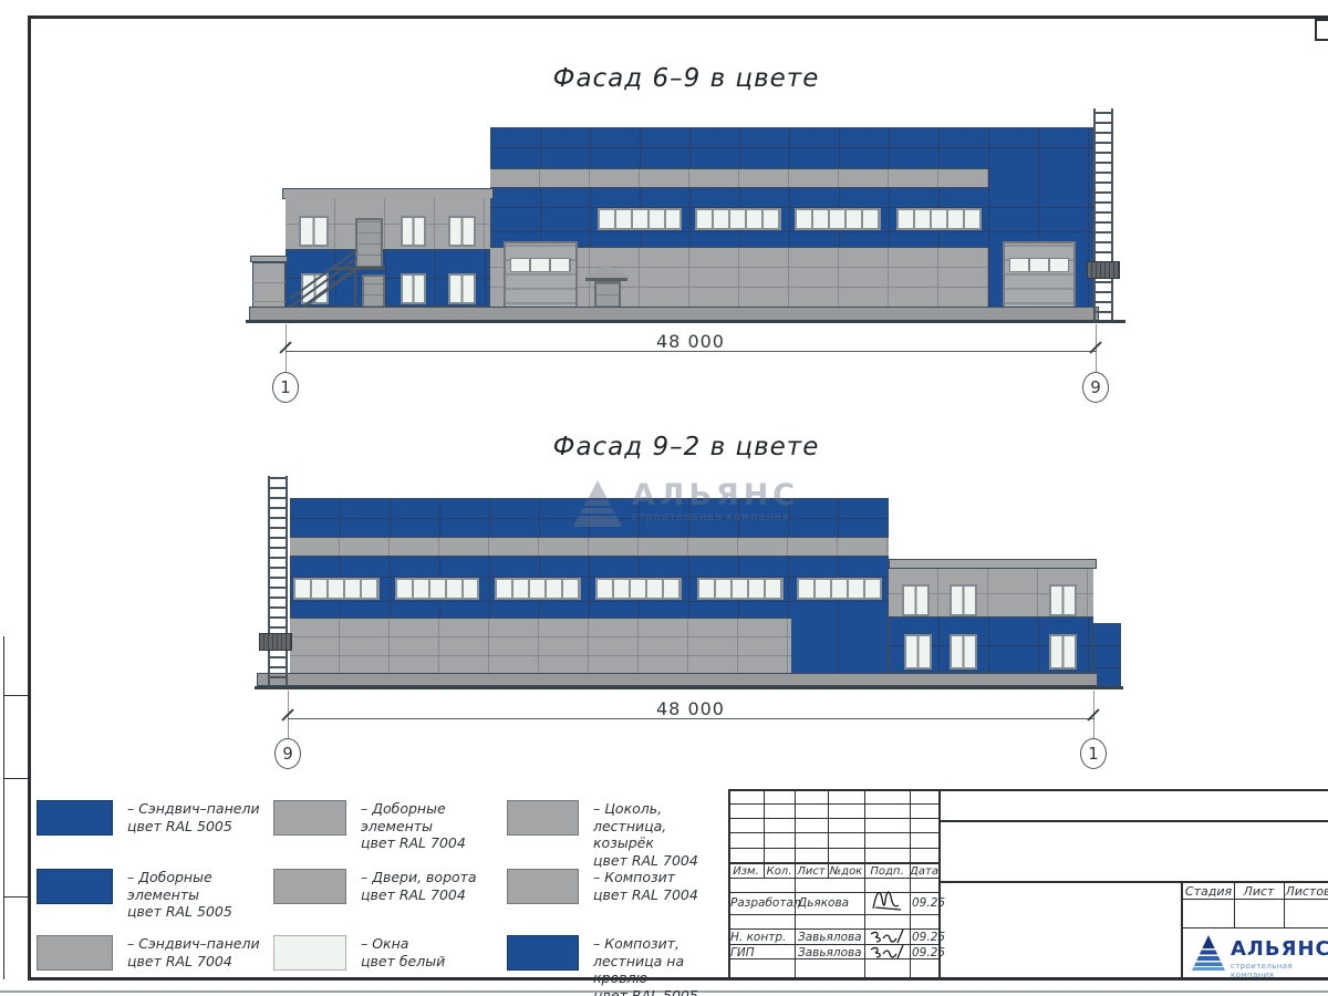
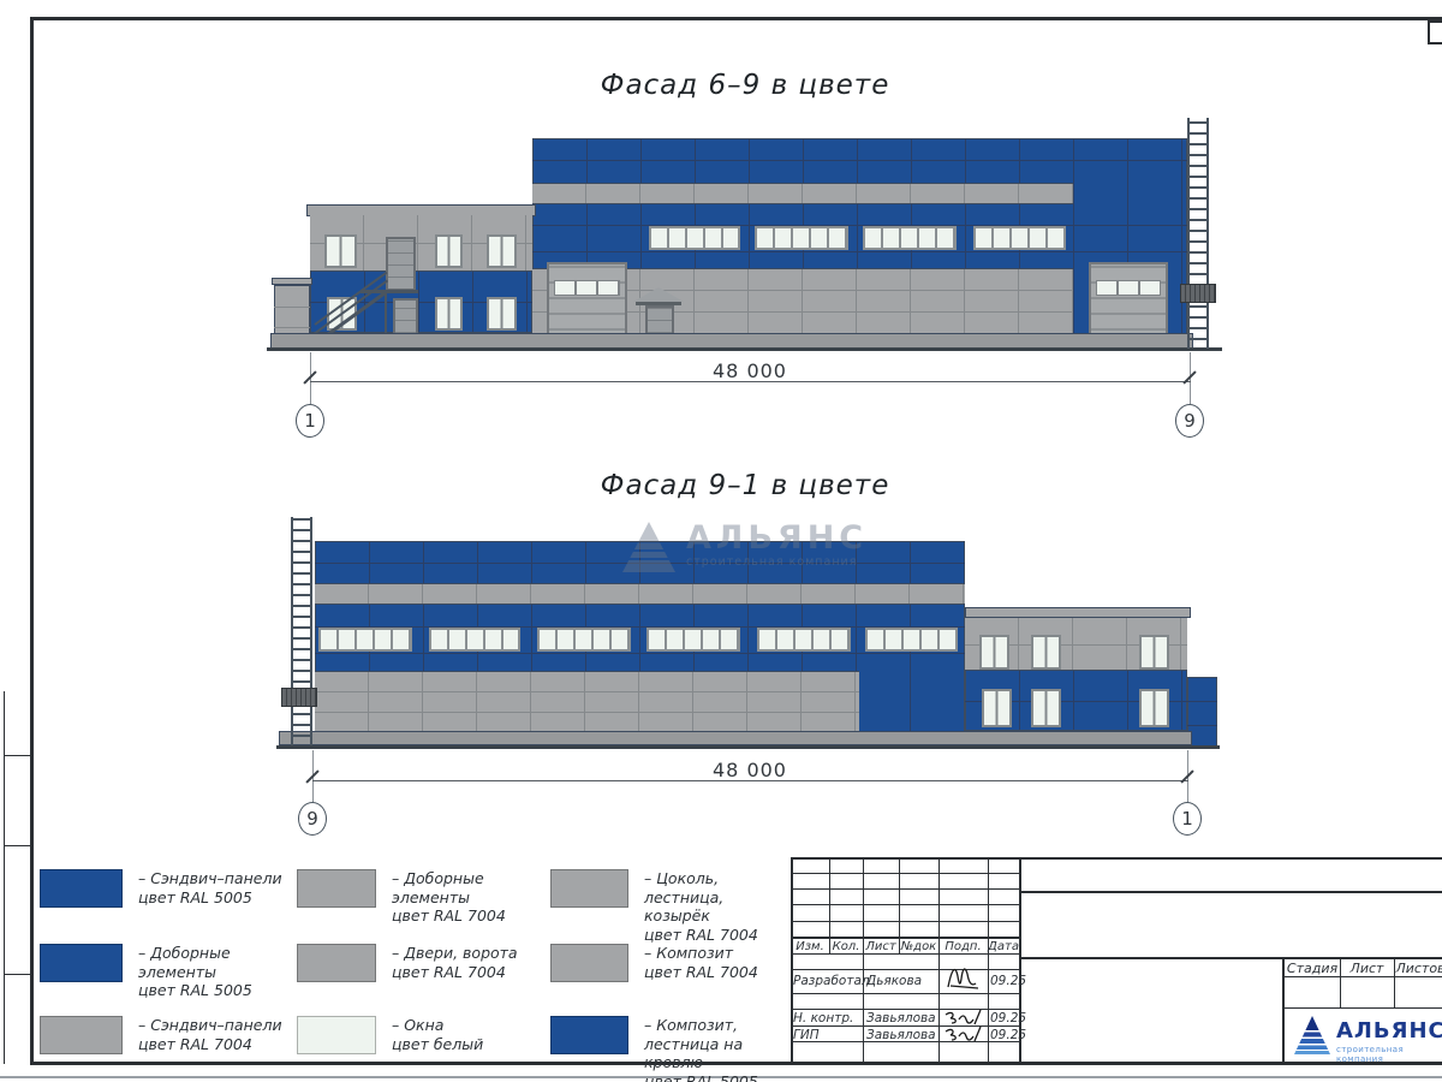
  Фасад 6–9 в цвете
  48 000
  1
  9
- Фасад 9–2 в цвете
+ Фасад 9–1 в цвете
  АЛЬЯНС
  строительная компания
  48 000
  9
  1
  – Сэндвич–панели
  цвет RAL 5005
  – Доборные элементы
  цвет RAL 5005
  – Сэндвич–панели
  цвет RAL 7004
  – Доборные элементы
  цвет RAL 7004
  – Двери, ворота
  цвет RAL 7004
  – Окна
  цвет белый
  – Цоколь, лестница,
  козырёк
  цвет RAL 7004
  – Композит
  цвет RAL 7004
  – Композит,
  лестница на кровлю
  цвет RAL 5005
  Изм.
  Кол.
  Лист
  №док
  Подп.
  Дата
  Разработа
  Дьякова
  09.25
  Н. контр.
  Завьялова
  09.25
  ГИП
  Завьялова
  09.25
  Стадия
  Лист
  Листов
  АЛЬЯНС
  строительная компания
